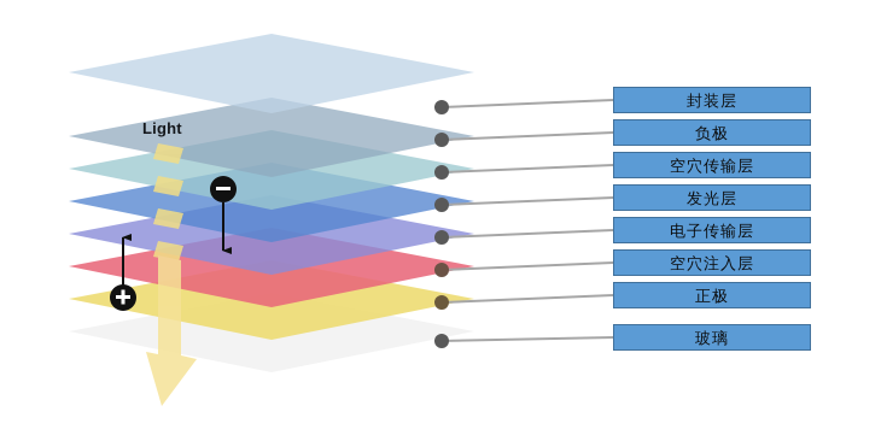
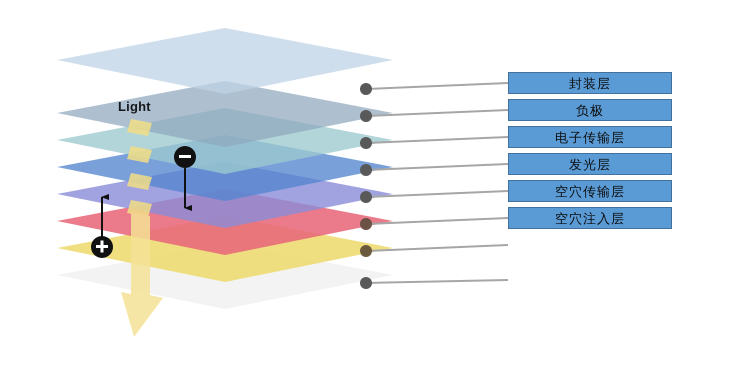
  Light
  封装层
  负极
- 空穴传输层
+ 电子传输层
  发光层
- 电子传输层
+ 空穴传输层
  空穴注入层
- 正极
- 玻璃
